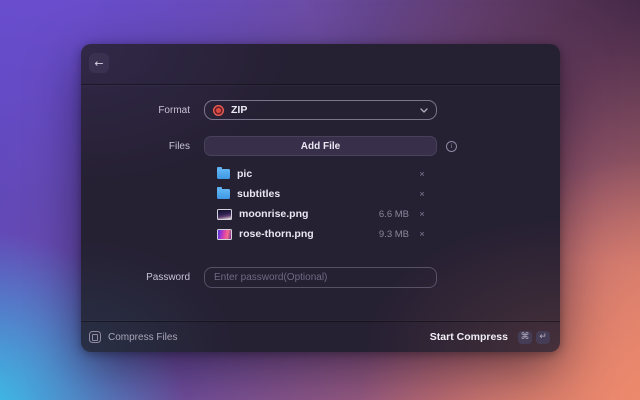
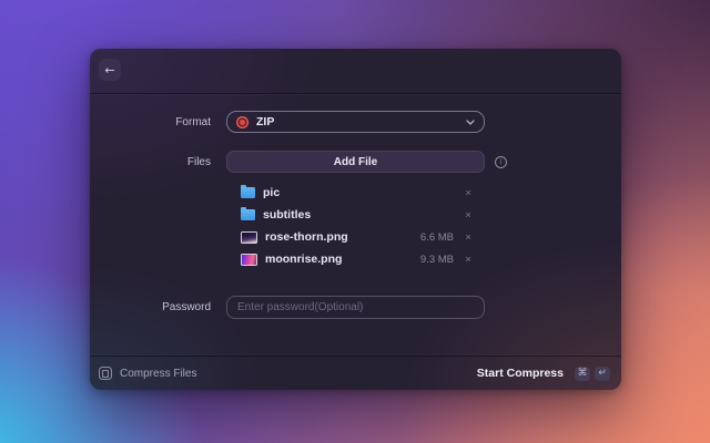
  ←
  Format
  ZIP
  Files
  Add File
  i
  pic
  ×
  subtitles
  ×
- moonrise.png
+ rose-thorn.png
  6.6 MB
  ×
- rose-thorn.png
+ moonrise.png
  9.3 MB
  ×
  Password
  Enter password(Optional)
  Compress Files
  Start Compress
  ⌘
  ↵
